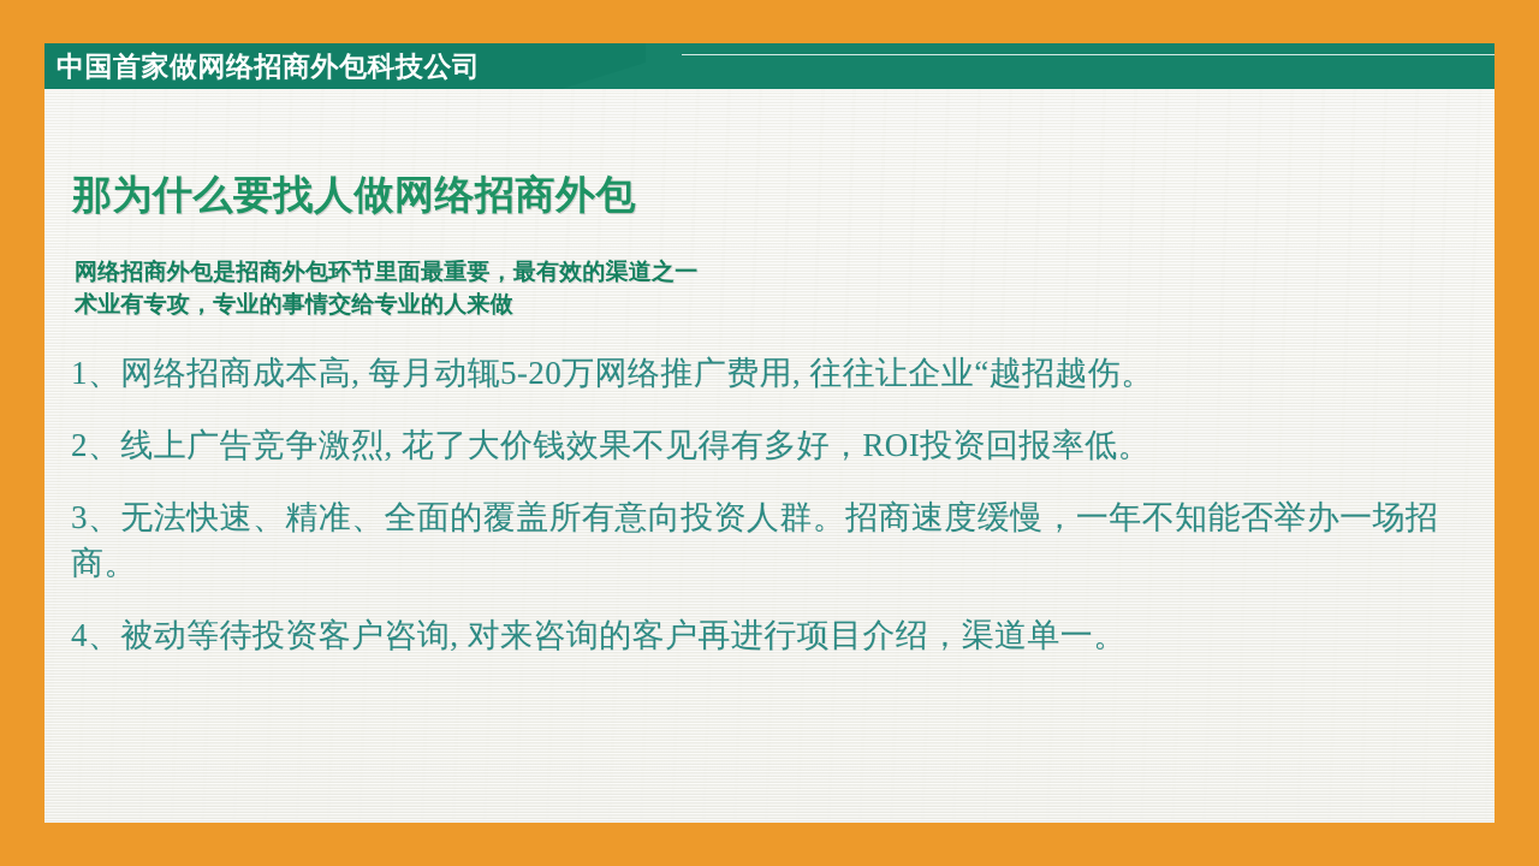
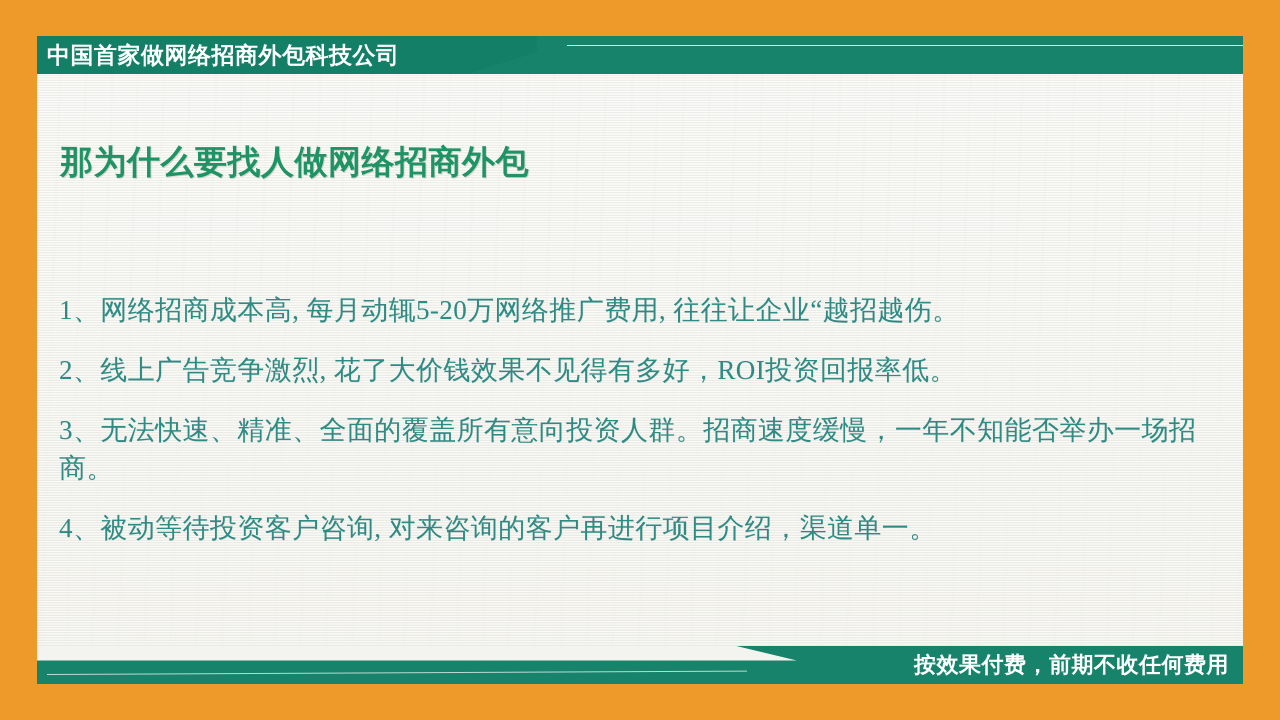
  中国首家做网络招商外包科技公司
  那为什么要找人做网络招商外包
- 网络招商外包是招商外包环节里面最重要，最有效的渠道之一
- 术业有专攻，专业的事情交给专业的人来做
  1、网络招商成本高, 每月动辄5-20万网络推广费用, 往往让企业“越招越伤。
  2、线上广告竞争激烈, 花了大价钱效果不见得有多好，ROI投资回报率低。
  3、无法快速、精准、全面的覆盖所有意向投资人群。招商速度缓慢，一年不知能否举办一场招商。
  4、被动等待投资客户咨询, 对来咨询的客户再进行项目介绍，渠道单一。
+ 按效果付费，前期不收任何费用
